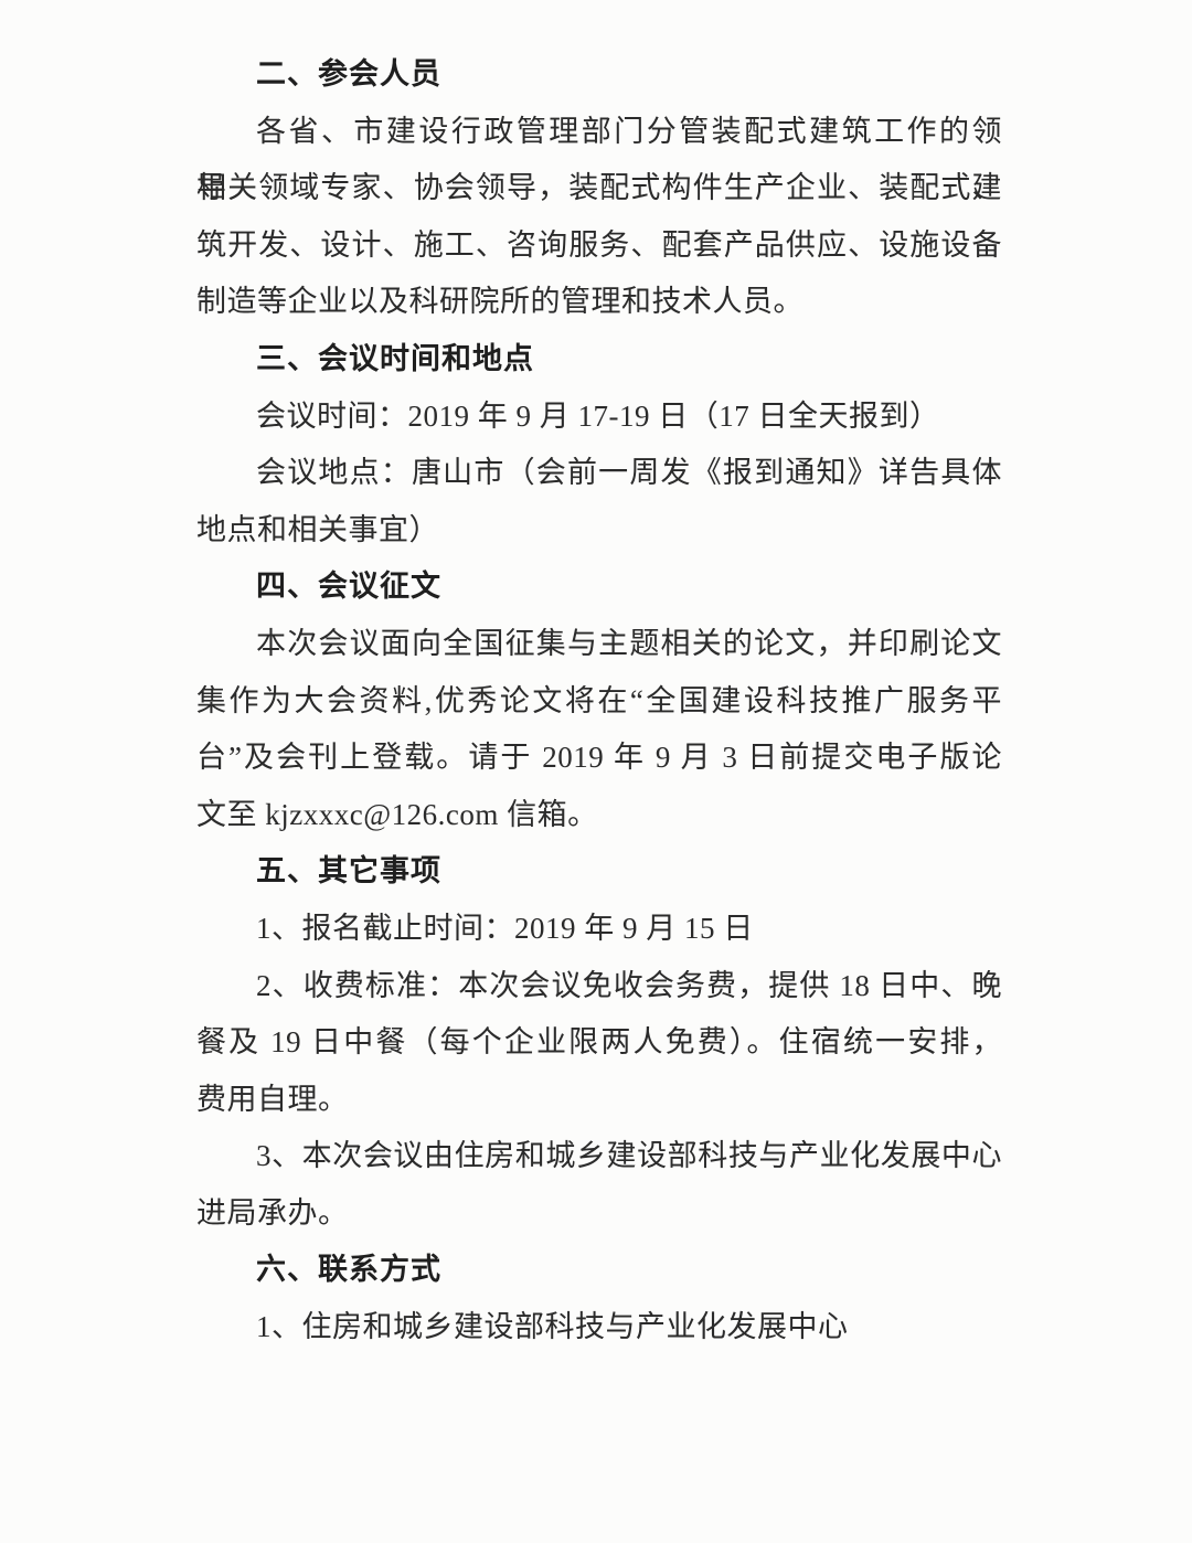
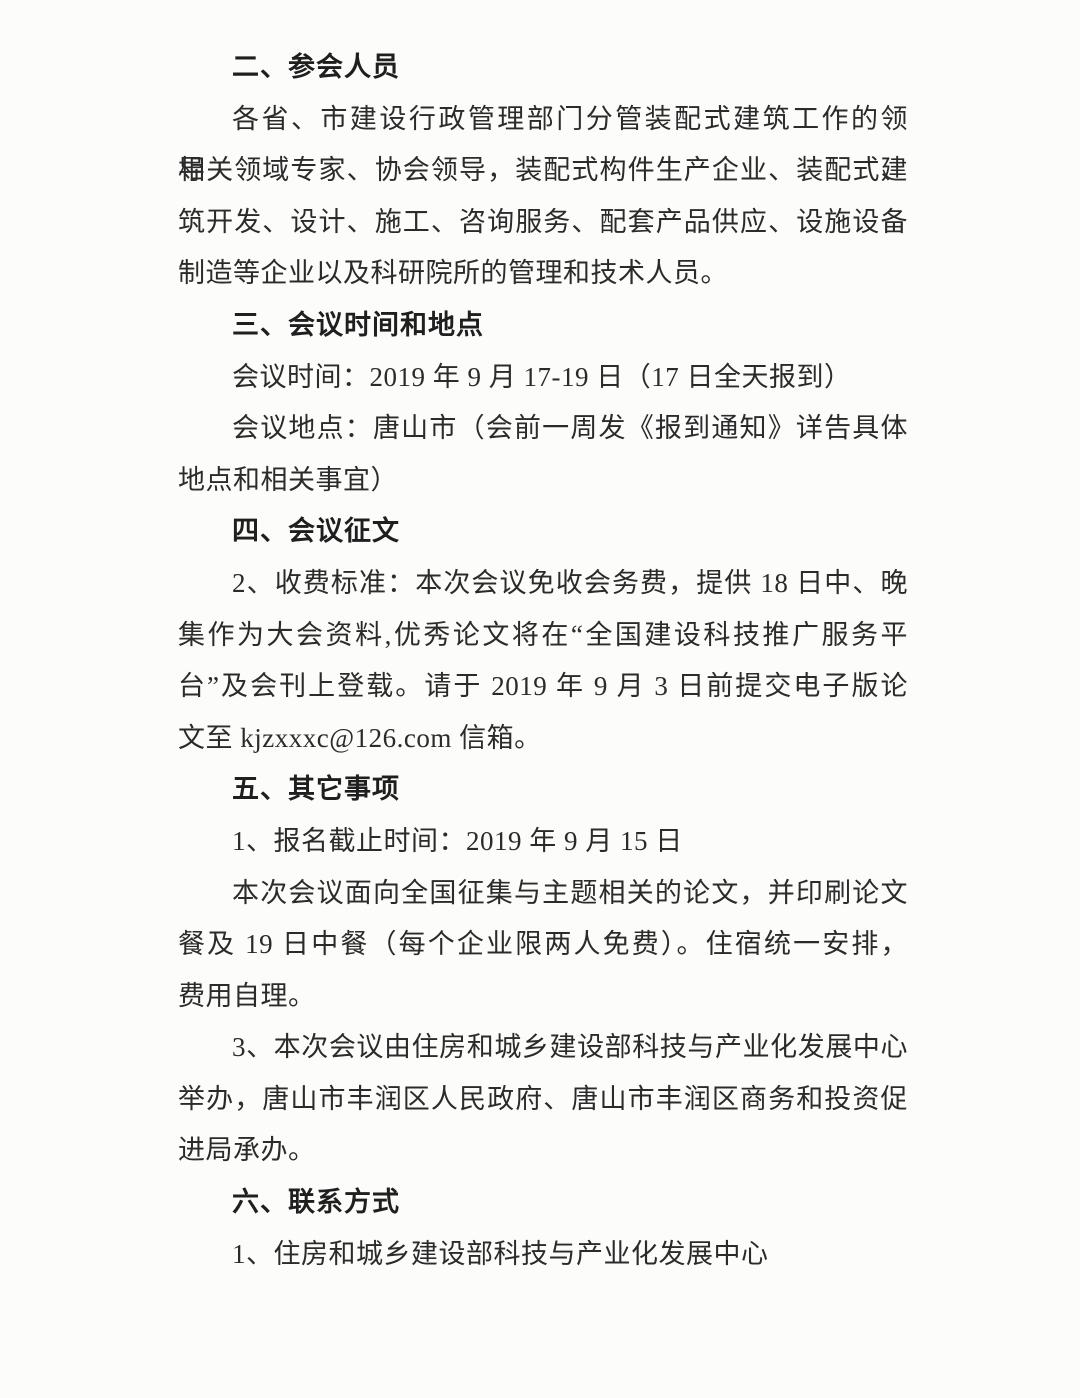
  二、参会人员
  各省、市建设行政管理部门分管装配式建筑工作的领导、
  相关领域专家、协会领导，装配式构件生产企业、装配式建
  筑开发、设计、施工、咨询服务、配套产品供应、设施设备
  制造等企业以及科研院所的管理和技术人员。
  三、会议时间和地点
  会议时间：2019 年 9 月 17-19 日（17 日全天报到）
  会议地点：唐山市（会前一周发《报到通知》详告具体
  地点和相关事宜）
  四、会议征文
- 本次会议面向全国征集与主题相关的论文，并印刷论文
+ 2、收费标准：本次会议免收会务费，提供 18 日中、晚
  集作为大会资料,优秀论文将在“全国建设科技推广服务平
  台”及会刊上登载。请于 2019 年 9 月 3 日前提交电子版论
  文至 kjzxxxc@126.com 信箱。
  五、其它事项
  1、报名截止时间：2019 年 9 月 15 日
- 2、收费标准：本次会议免收会务费，提供 18 日中、晚
+ 本次会议面向全国征集与主题相关的论文，并印刷论文
  餐及 19 日中餐（每个企业限两人免费）。住宿统一安排，
  费用自理。
  3、本次会议由住房和城乡建设部科技与产业化发展中心
+ 举办，唐山市丰润区人民政府、唐山市丰润区商务和投资促
  进局承办。
  六、联系方式
  1、住房和城乡建设部科技与产业化发展中心
